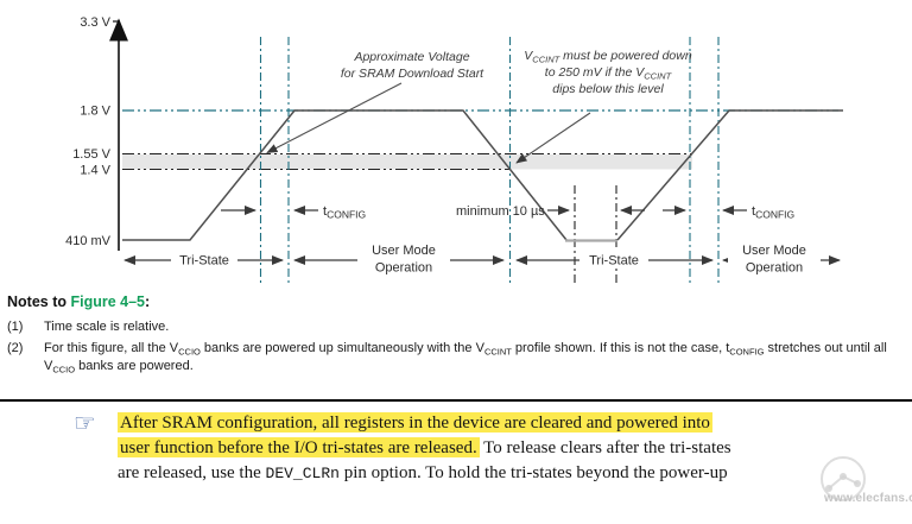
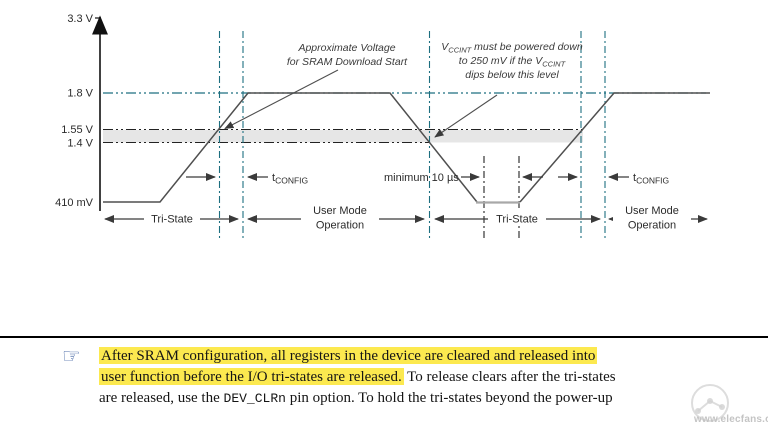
  3.3 V
  1.8 V
  1.55 V
  1.4 V
  410 mV
  Approximate Voltage
  for SRAM Download Start
  VCCINT must be powered down
  to 250 mV if the VCCINT
  dips below this level
  tCONFIG
  tCONFIG
  minimum 10 µs
  Tri-State
  User Mode
  Operation
  Tri-State
  User Mode
  Operation
- Notes to Figure 4–5:
- (1)
- Time scale is relative.
- (2)
- For this figure, all the VCCIO banks are powered up simultaneously with the VCCINT profile shown. If this is not the case, tCONFIG stretches out until all VCCIO banks are powered.
  ☞
- After SRAM configuration, all registers in the device are cleared and powered into
+ After SRAM configuration, all registers in the device are cleared and released into
  user function before the I/O tri-states are released. To release clears after the tri-states
  are released, use the DEV_CLRn pin option. To hold the tri-states beyond the power-up
  www.elecfans.
